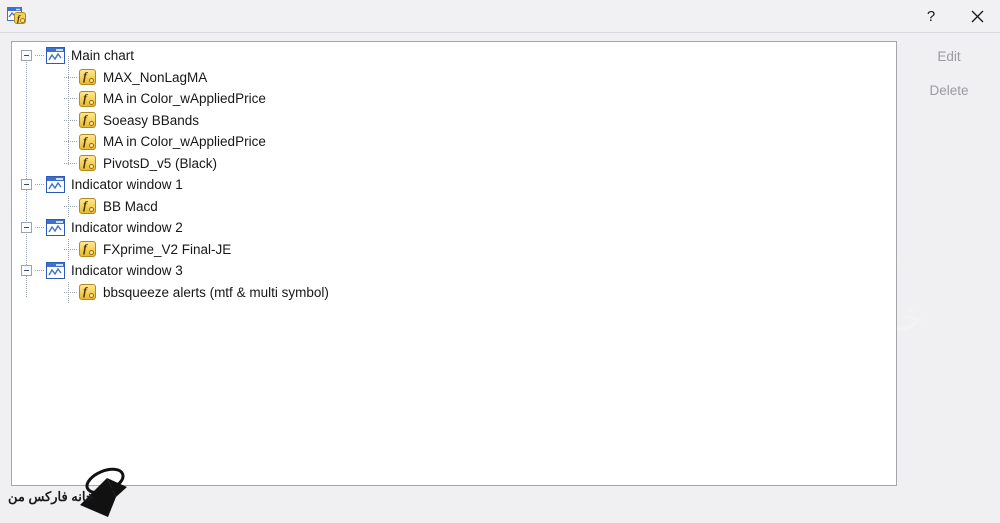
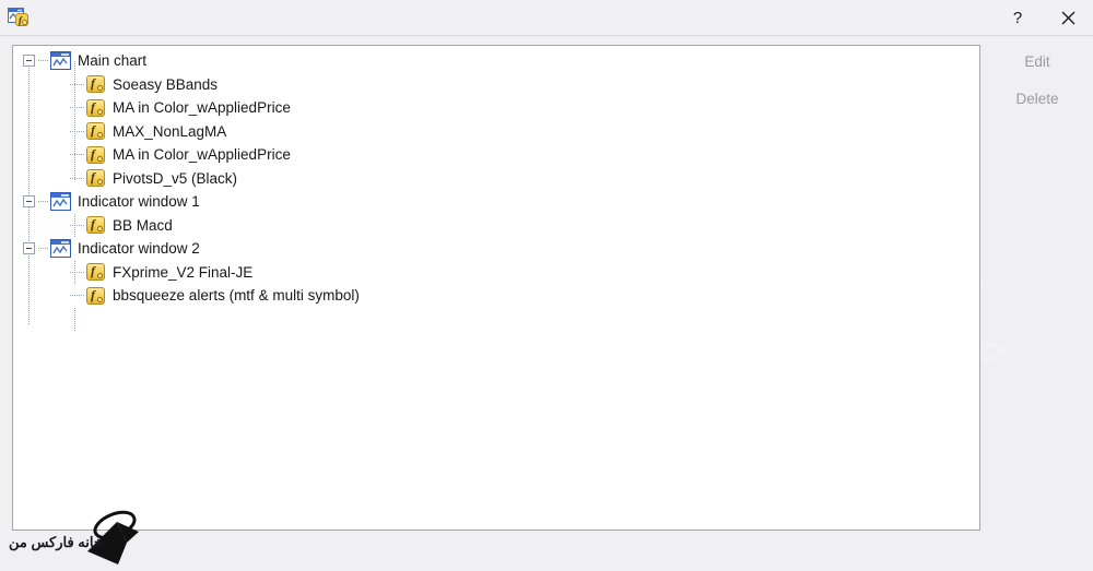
  f
  ?
  Main chart
  f
- MAX_NonLagMA
+ Soeasy BBands
  f
  MA in Color_wAppliedPrice
  f
- Soeasy BBands
+ MAX_NonLagMA
  f
  MA in Color_wAppliedPrice
  f
  PivotsD_v5 (Black)
  Indicator window 1
  f
  BB Macd
  Indicator window 2
  f
  FXprime_V2 Final-JE
- Indicator window 3
  f
  bbsqueeze alerts (mtf & multi symbol)
  خانه فارکس من
  Edit
  Delete
